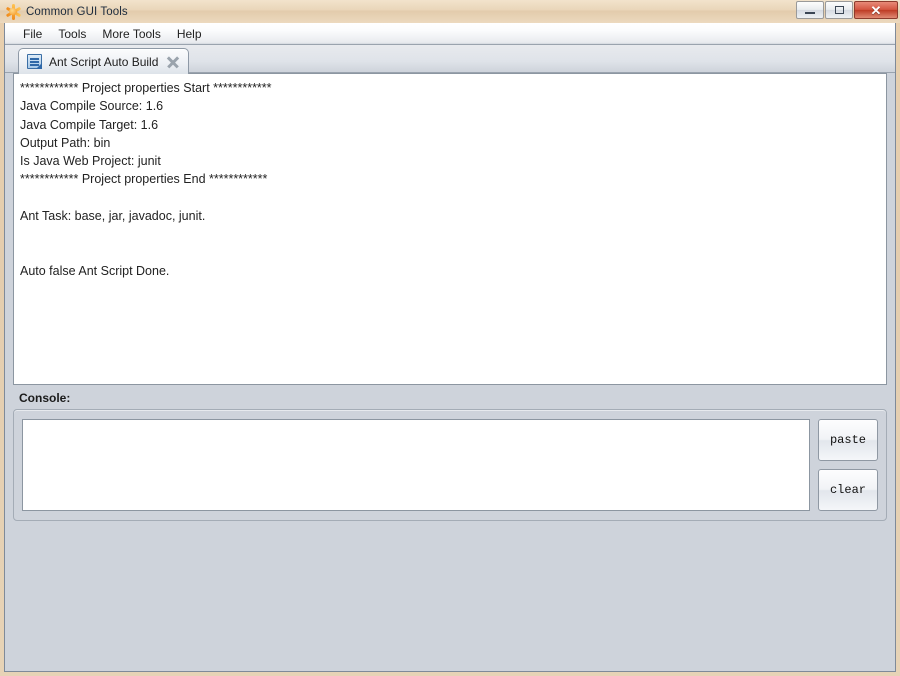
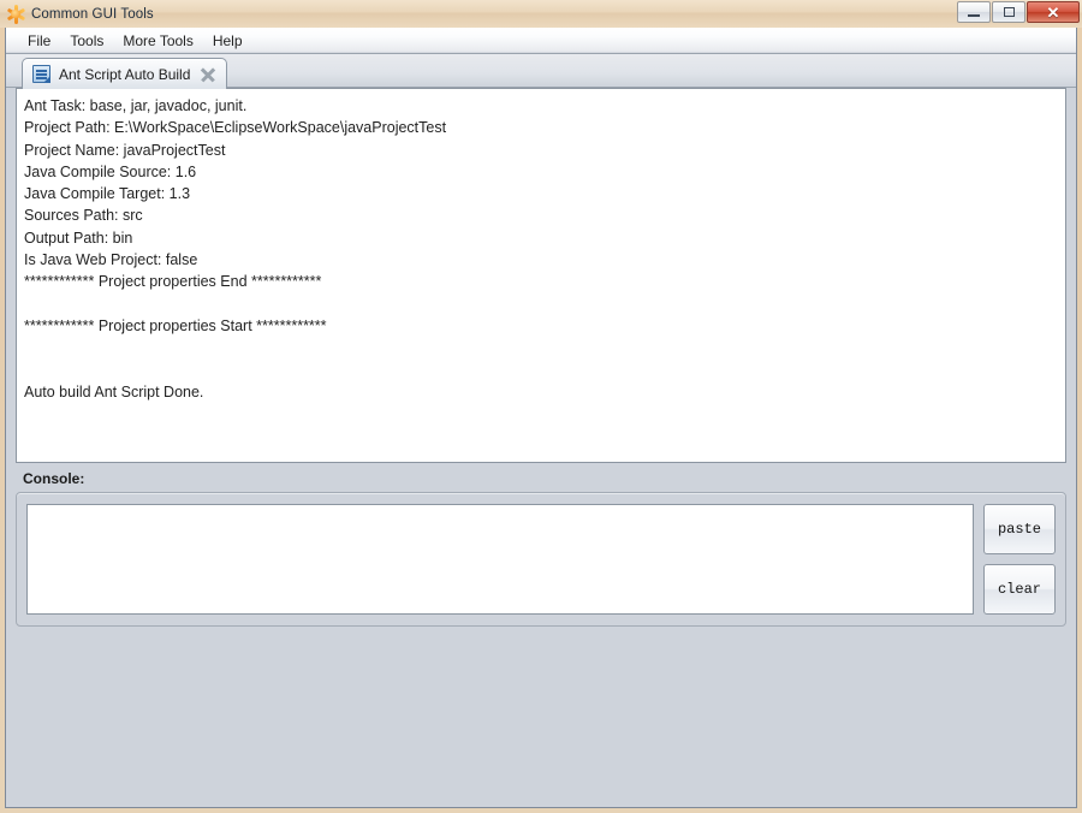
  Common GUI Tools
  ✕
  File
  Tools
  More Tools
  Help
  Ant Script Auto Build
- ************ Project properties Start ************
+ Ant Task: base, jar, javadoc, junit.
+ Project Path: E:\WorkSpace\EclipseWorkSpace\javaProjectTest
+ Project Name: javaProjectTest
  Java Compile Source: 1.6
- Java Compile Target: 1.6
+ Java Compile Target: 1.3
+ Sources Path: src
  Output Path: bin
- Is Java Web Project: junit
+ Is Java Web Project: false
  ************ Project properties End ************
- Ant Task: base, jar, javadoc, junit.
+ ************ Project properties Start ************
- Auto false Ant Script Done.
+ Auto build Ant Script Done.
  Console:
  paste
  clear
